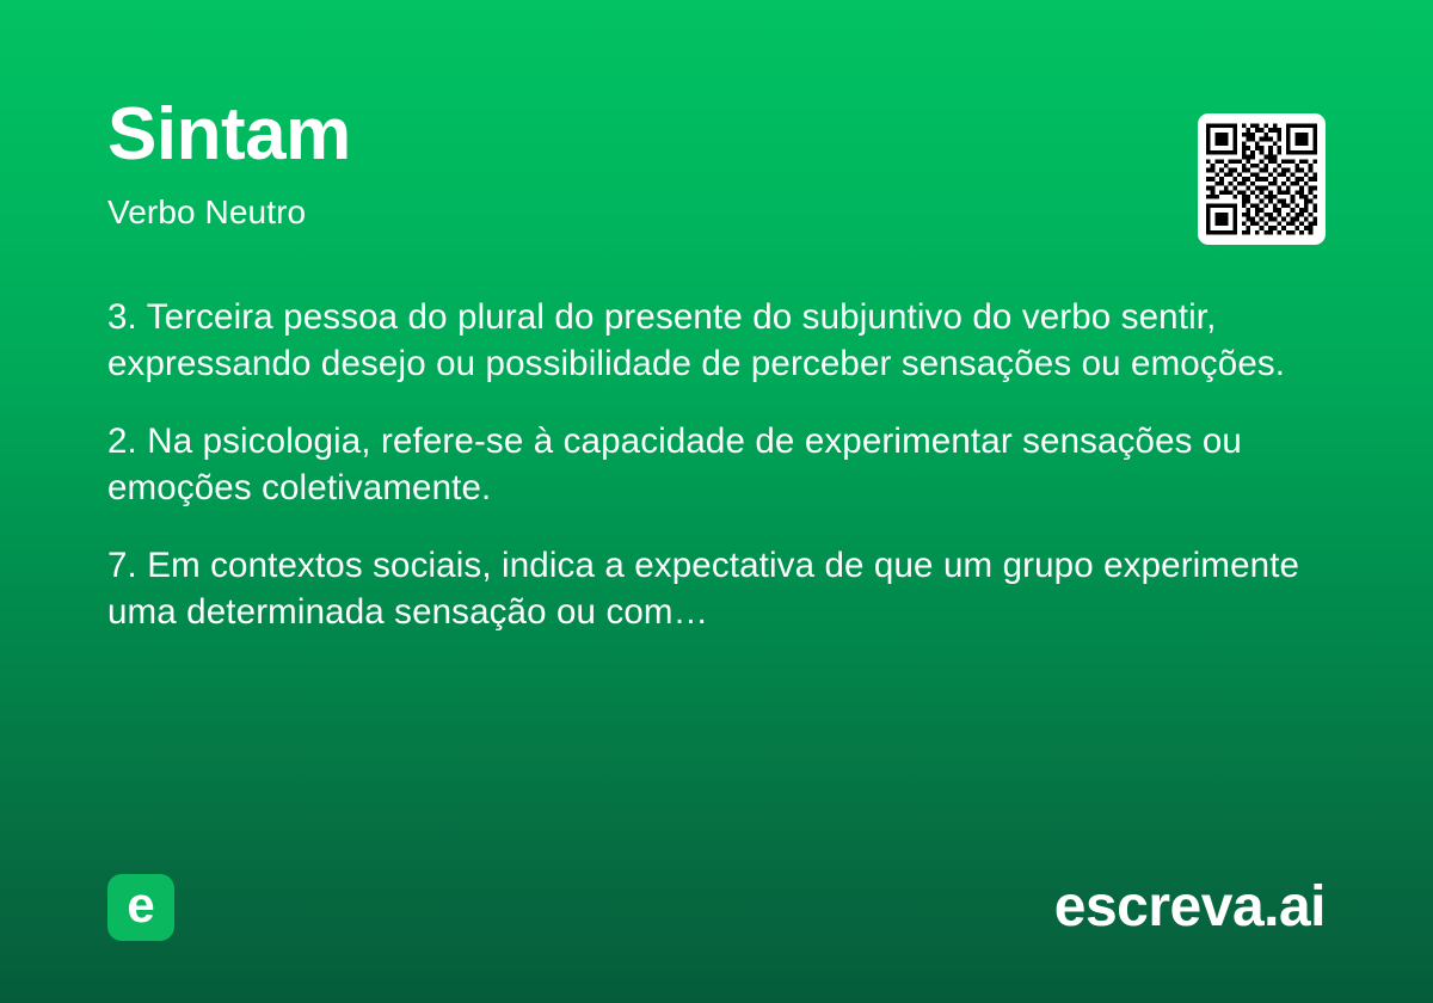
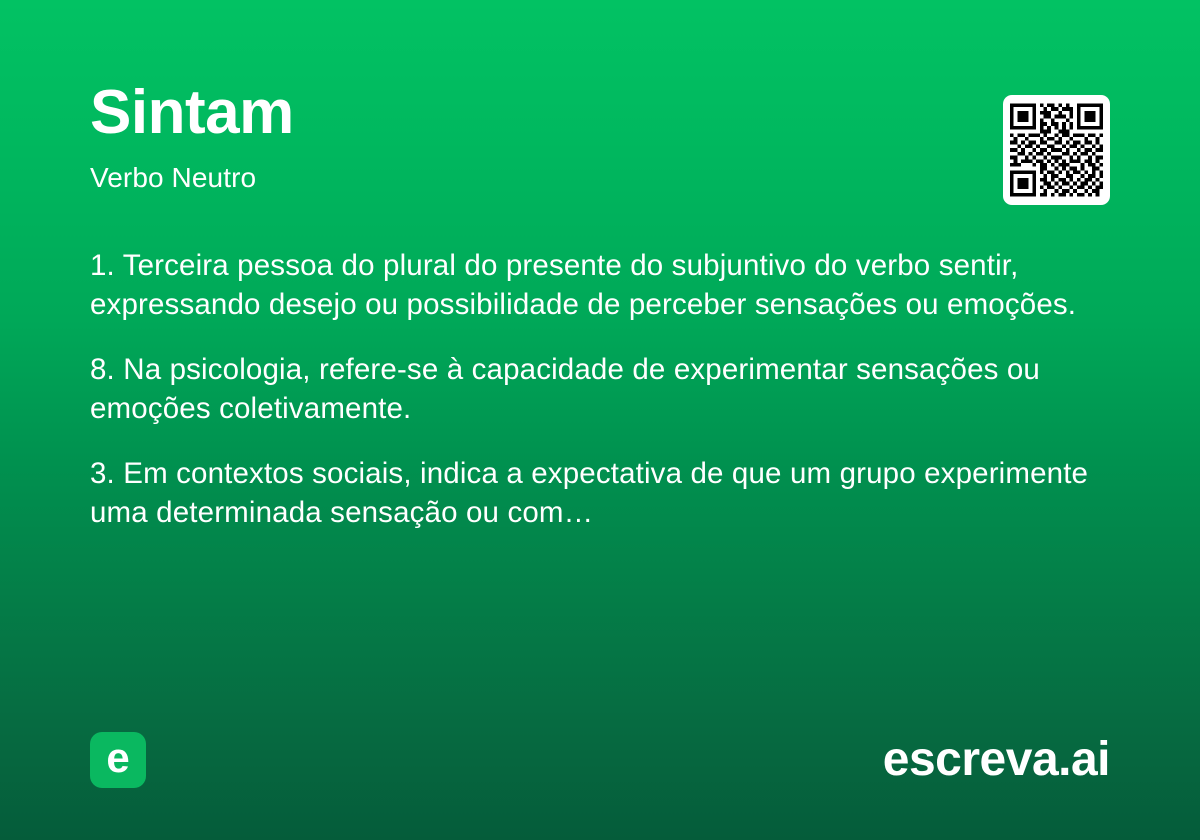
  Sintam
  Verbo Neutro
- 3. Terceira pessoa do plural do presente do subjuntivo do verbo sentir, expressando desejo ou possibilidade de perceber sensações ou emoções.
+ 1. Terceira pessoa do plural do presente do subjuntivo do verbo sentir, expressando desejo ou possibilidade de perceber sensações ou emoções.
- 2. Na psicologia, refere-se à capacidade de experimentar sensações ou emoções coletivamente.
+ 8. Na psicologia, refere-se à capacidade de experimentar sensações ou emoções coletivamente.
- 7. Em contextos sociais, indica a expectativa de que um grupo experimente uma determinada sensação ou com…
+ 3. Em contextos sociais, indica a expectativa de que um grupo experimente uma determinada sensação ou com…
  e
  escreva.ai
